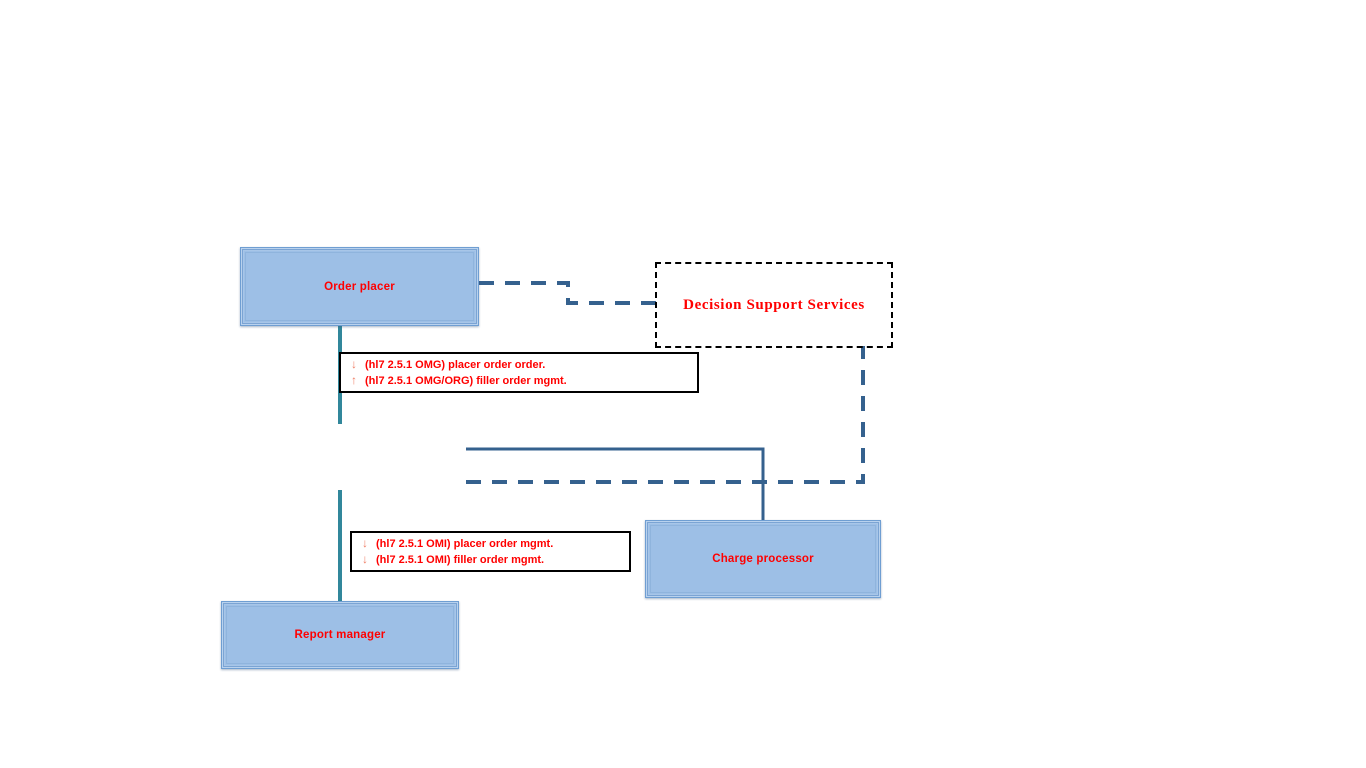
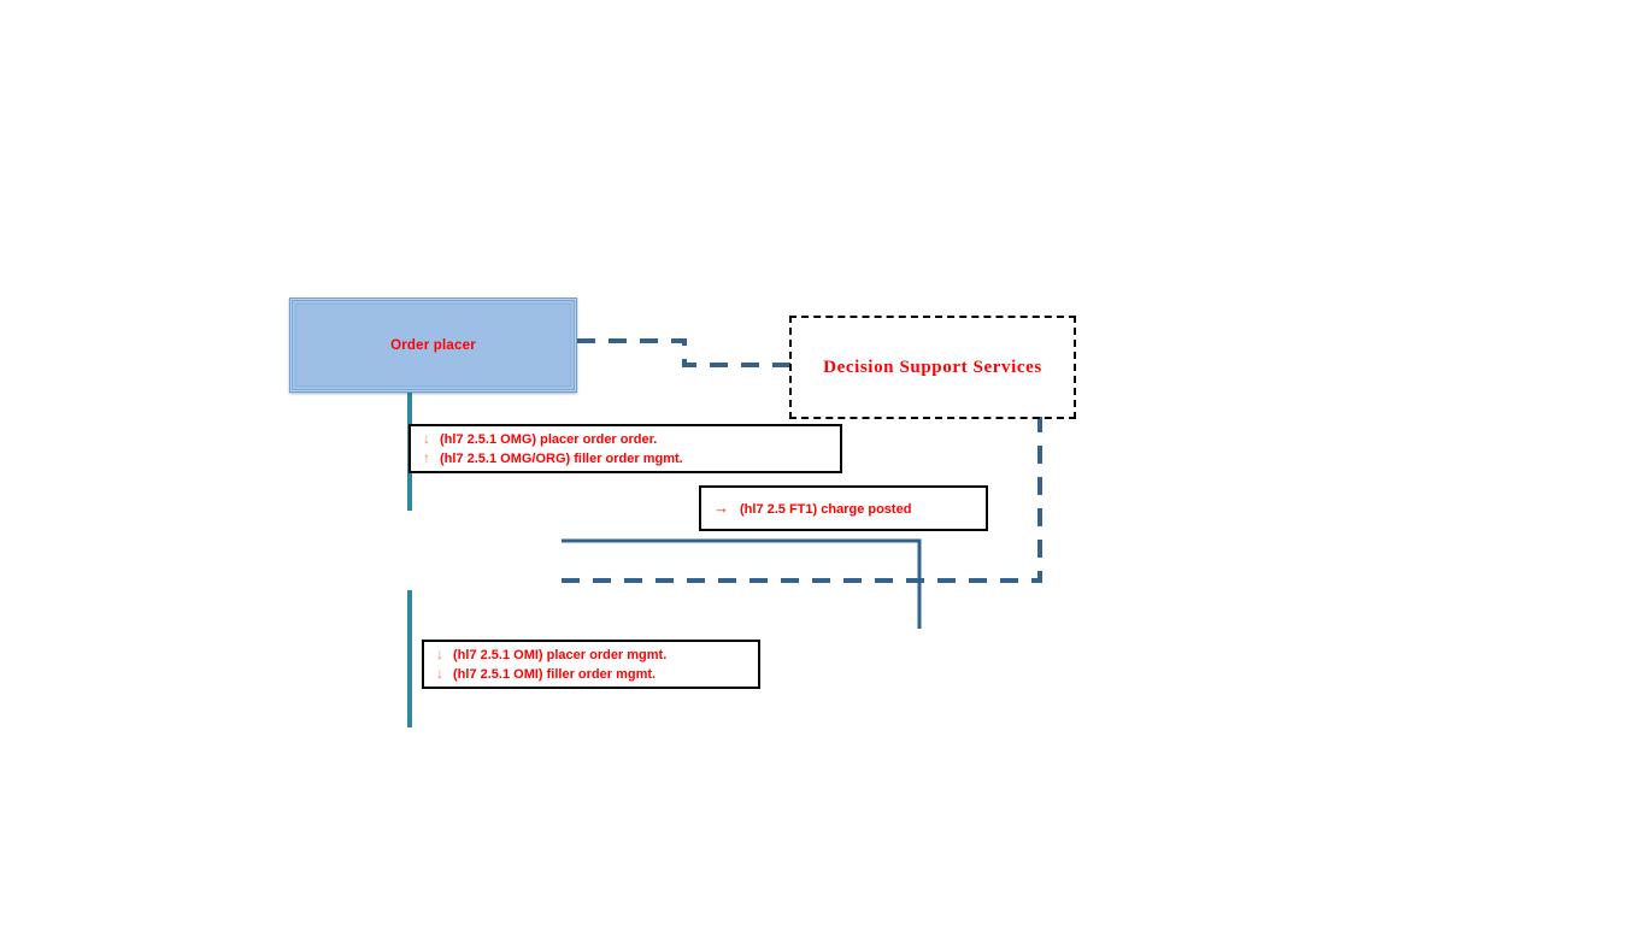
  Decision Support Services
  Order placer
- Charge processor
- Report manager
  ↓
  (hl7 2.5.1 OMG) placer order order.
  ↑
  (hl7 2.5.1 OMG/ORG) filler order mgmt.
+ →
+ (hl7 2.5 FT1) charge posted
  ↓
  (hl7 2.5.1 OMI) placer order mgmt.
  ↓
  (hl7 2.5.1 OMI) filler order mgmt.
